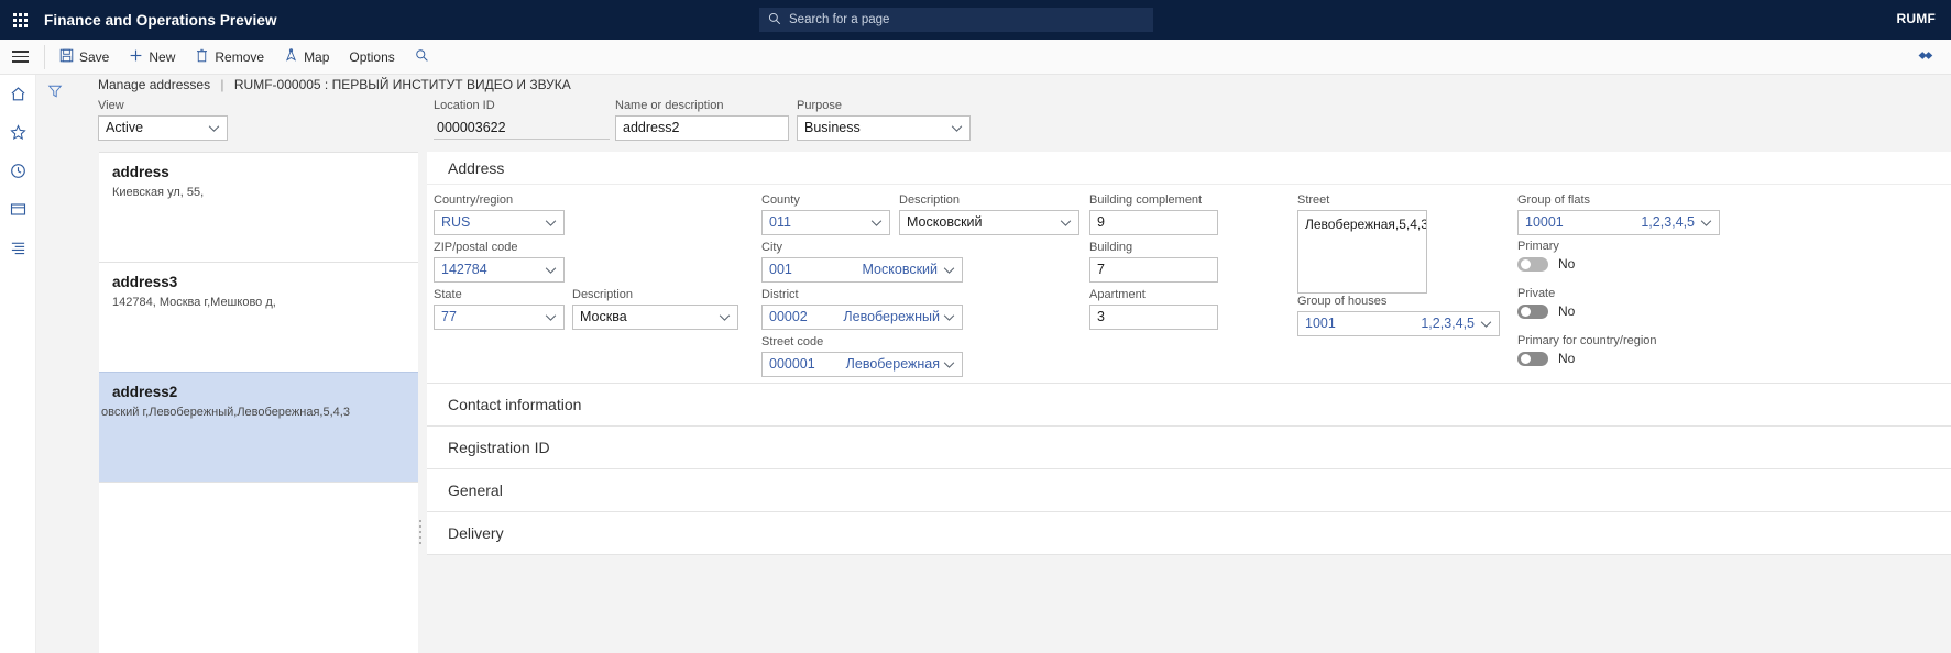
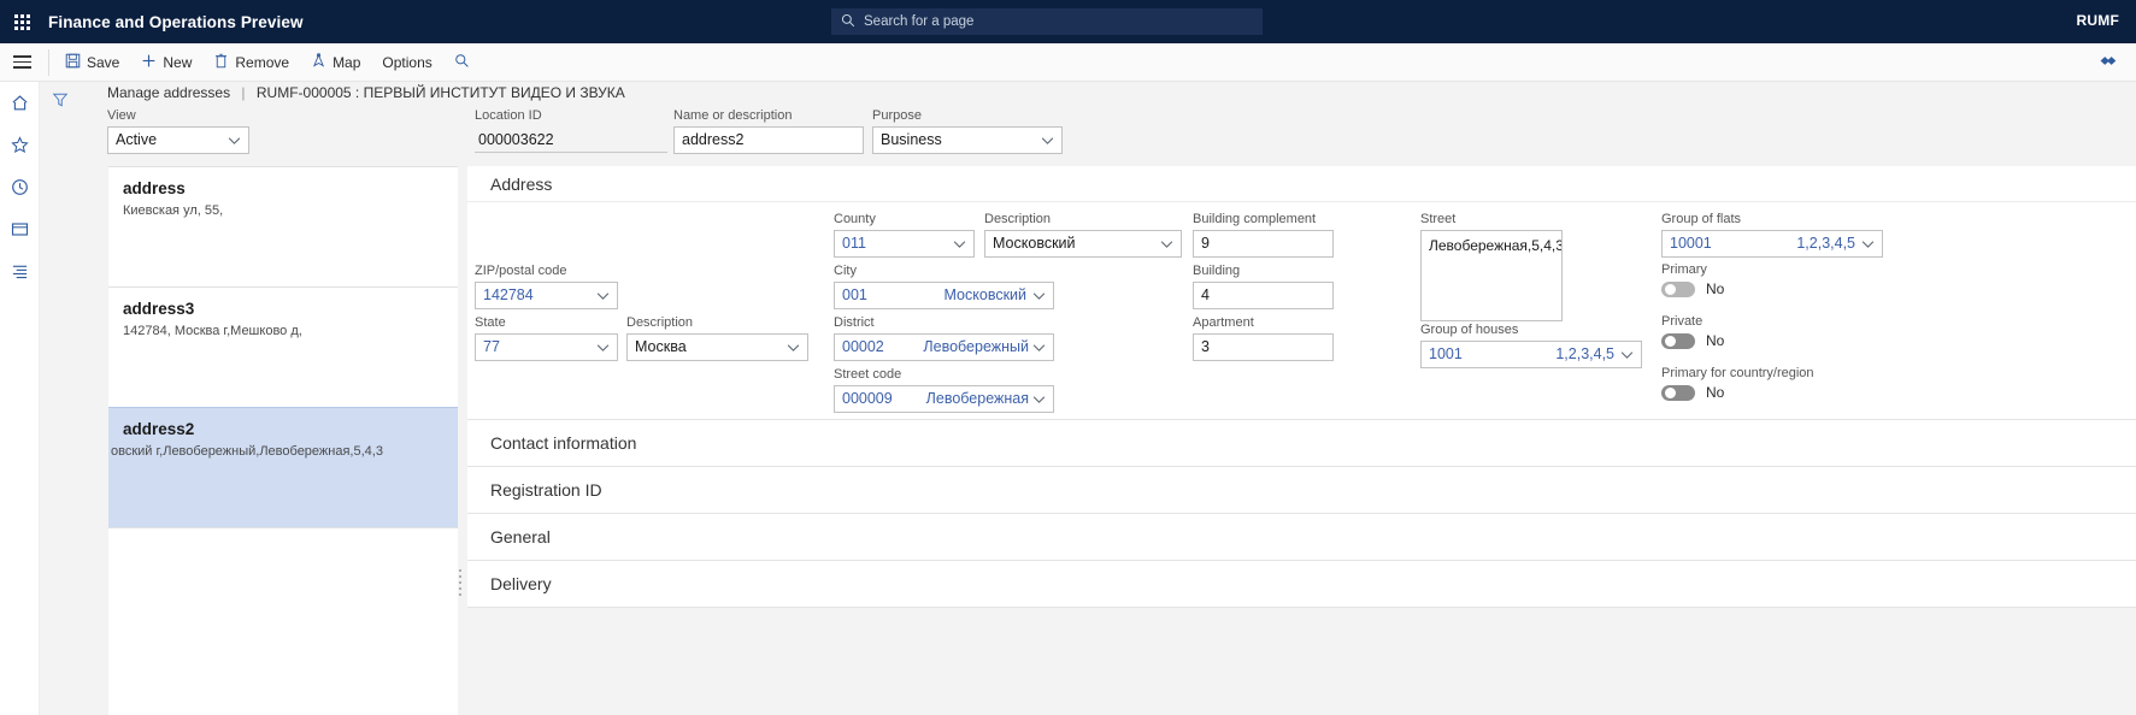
  Finance and Operations Preview
  Search for a page
  RUMF
  Save
  New
  Remove
  Map
  Options
  Manage addresses | RUMF-000005 : ПЕРВЫЙ ИНСТИТУТ ВИДЕО И ЗВУКА
  View
  Active
  Location ID
  000003622
  Name or description
  address2
  Purpose
  Business
  address
  Киевская ул, 55,
  address3
  142784, Москва г,Мешково д,
  address2
  овский г,Левобережный,Левобережная,5,4,3
  Address
- Country/region
- RUS
  ZIP/postal code
  142784
  State
  77
  Description
  Москва
  County
  011
  Description
  Московский
  City
  001
  Московский
  District
  00002
  Левобережный
  Street code
- 000001
+ 000009
  Левобережная
  Building complement
  9
  Building
- 7
+ 4
  Apartment
  3
  Street
  Левобережная,5,4,3
  Group of houses
  1001
  1,2,3,4,5
  Group of flats
  10001
  1,2,3,4,5
  Primary
  No
  Private
  No
  Primary for country/region
  No
  Contact information
  Registration ID
  General
  Delivery
